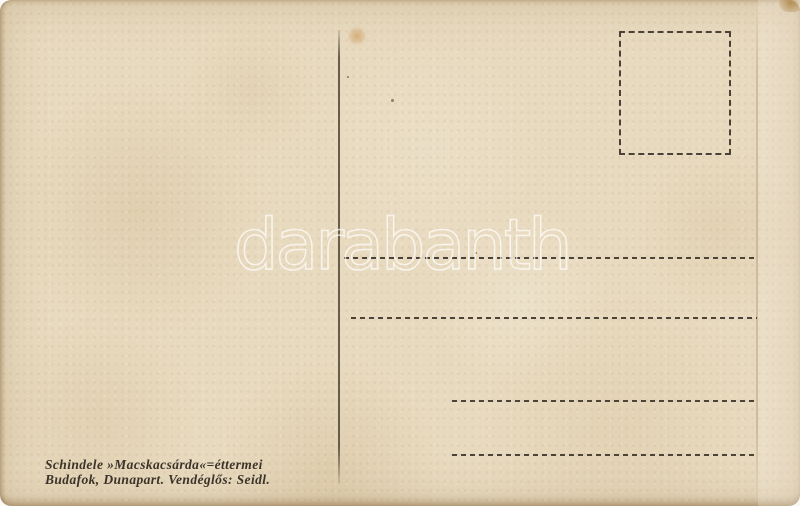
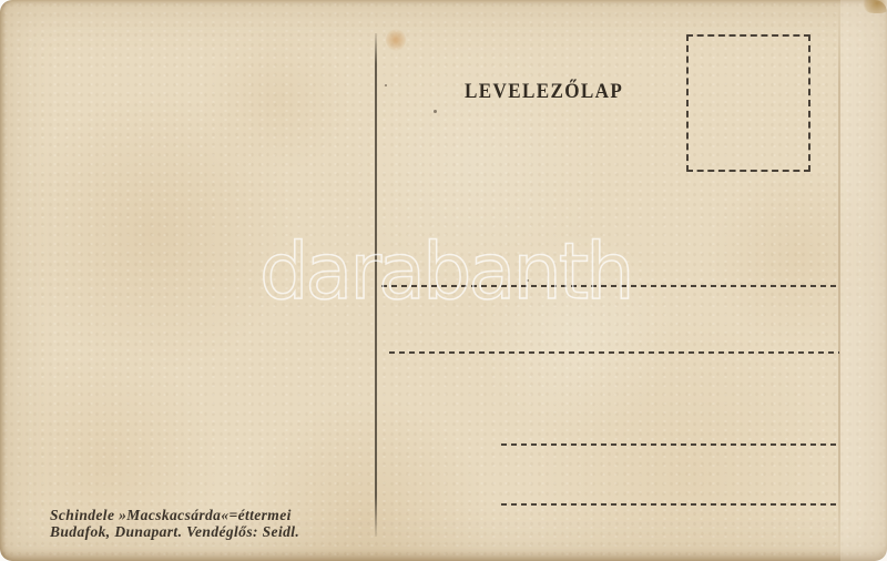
+ LEVELEZŐLAP
  darabanth
  Schindele »Macskacsárda«=éttermei
  Budafok, Dunapart. Vendéglős: Seidl.
